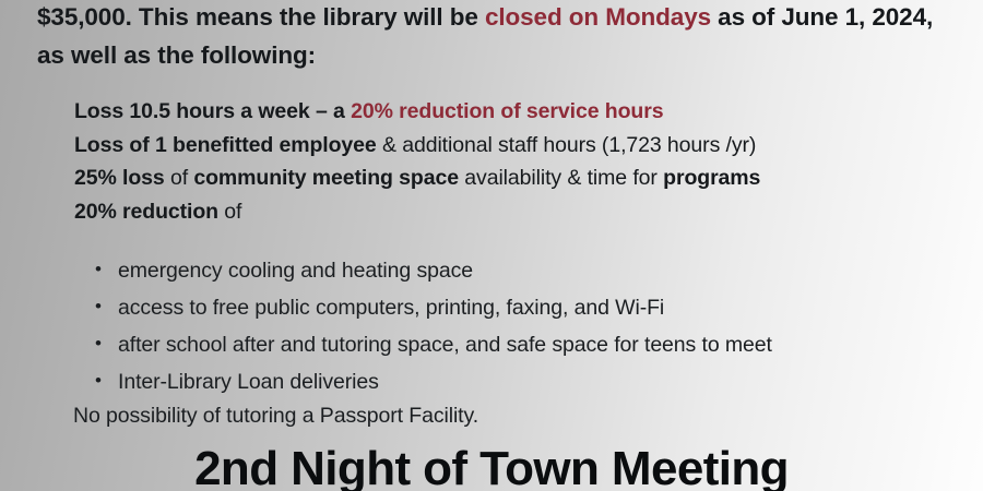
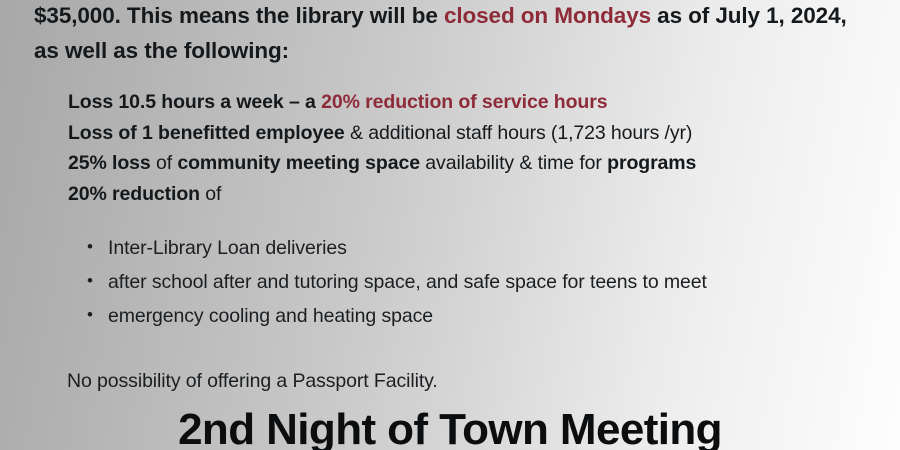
- $35,000. This means the library will be closed on Mondays as of June 1, 2024, as well as the following:
+ $35,000. This means the library will be closed on Mondays as of July 1, 2024, as well as the following:
  Loss 10.5 hours a week – a 20% reduction of service hours
  Loss of 1 benefitted employee & additional staff hours (1,723 hours /yr)
  25% loss of community meeting space availability & time for programs
  20% reduction of
- emergency cooling and heating space
+ Inter-Library Loan deliveries
- access to free public computers, printing, faxing, and Wi-Fi
  after school after and tutoring space, and safe space for teens to meet
- Inter-Library Loan deliveries
+ emergency cooling and heating space
- No possibility of tutoring a Passport Facility.
+ No possibility of offering a Passport Facility.
  2nd Night of Town Meeting
